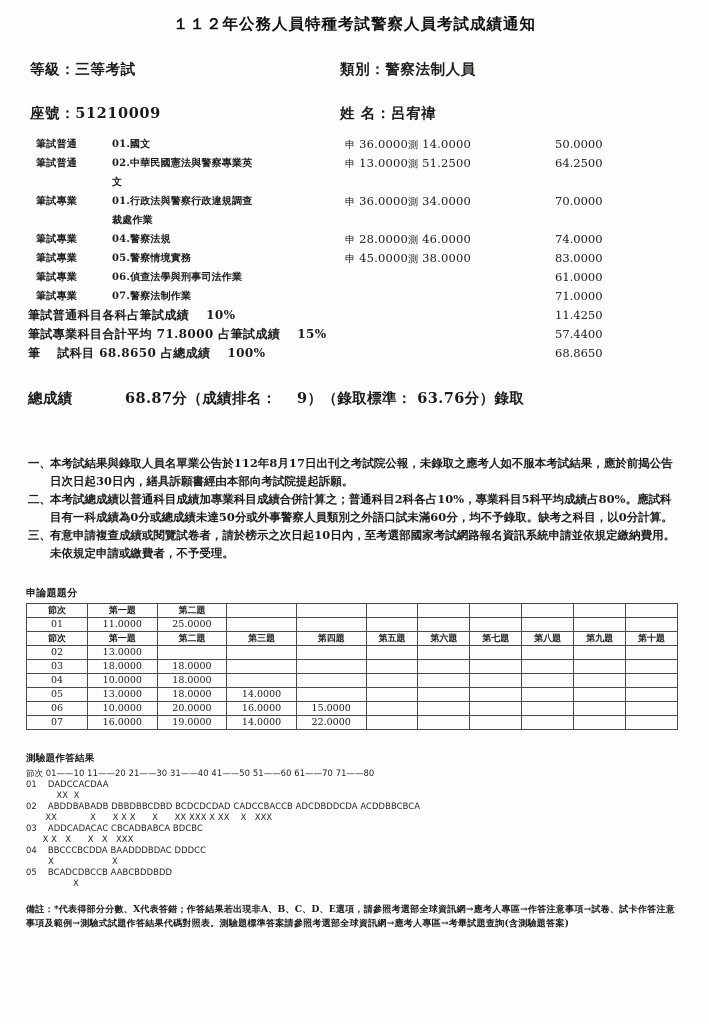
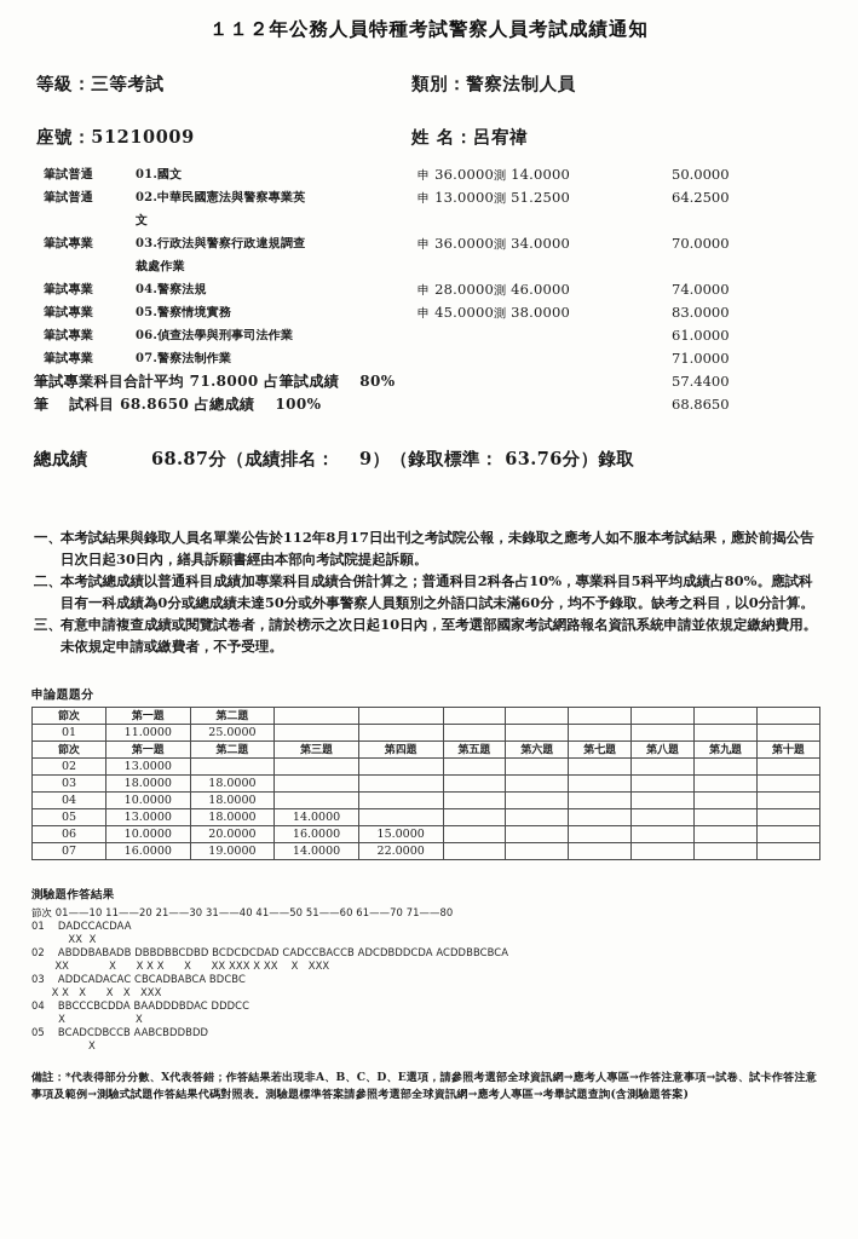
  １１２年公務人員特種考試警察人員考試成績通知
  等級：三等考試
  類別：警察法制人員
  座號：51210009
  姓 名：呂宥禕
  筆試普通
  01.國文
  申 36.0000測 14.0000
  50.0000
  筆試普通
  02.中華民國憲法與警察專業英
  文
  申 13.0000測 51.2500
  64.2500
  筆試專業
- 01.行政法與警察行政違規調查
+ 03.行政法與警察行政違規調查
  裁處作業
  申 36.0000測 34.0000
  70.0000
  筆試專業
  04.警察法規
  申 28.0000測 46.0000
  74.0000
  筆試專業
  05.警察情境實務
  申 45.0000測 38.0000
  83.0000
  筆試專業
  06.偵查法學與刑事司法作業
  61.0000
  筆試專業
  07.警察法制作業
  71.0000
- 筆試普通科目各科占筆試成績 10%
- 11.4250
- 筆試專業科目合計平均 71.8000 占筆試成績 15%
+ 筆試專業科目合計平均 71.8000 占筆試成績 80%
  57.4400
  筆 試科目 68.8650 占總成績 100%
  68.8650
  總成績
  68.87分（成績排名： 9）（錄取標準： 63.76分）錄取
  一、
  本考試結果與錄取人員名單業公告於112年8月17日出刊之考試院公報，未錄取之應考人如不服本考試結果，應於前揭公告日次日起30日內，繕具訴願書經由本部向考試院提起訴願。
  二、
  本考試總成績以普通科目成績加專業科目成績合併計算之；普通科目2科各占10%，專業科目5科平均成績占80%。應試科目有一科成績為0分或總成績未達50分或外事警察人員類別之外語口試未滿60分，均不予錄取。缺考之科目，以0分計算。
  三、
  有意申請複查成績或閱覽試卷者，請於榜示之次日起10日內，至考選部國家考試網路報名資訊系統申請並依規定繳納費用。未依規定申請或繳費者，不予受理。
  申論題題分
  節次	第一題	第二題
  01	11.0000	25.0000
  節次	第一題	第二題	第三題	第四題	第五題	第六題	第七題	第八題	第九題	第十題
  02	13.0000
  03	18.0000	18.0000
  04	10.0000	18.0000
  05	13.0000	18.0000	14.0000
  06	10.0000	20.0000	16.0000	15.0000
  07	16.0000	19.0000	14.0000	22.0000
  測驗題作答結果
  節次 01——10 11——20 21——30 31——40 41——50 51——60 61——70 71——80
  01 DADCCACDAA
  XX X
  02 ABDDBABADB DBBDBBCDBD BCDCDCDAD CADCCBACCB ADCDBDDCDA ACDDBBCBCA
  XX X X X X X XX XXX X XX X XXX
  03 ADDCADACAC CBCADBABCA BDCBC
  X X X X X XXX
  04 BBCCCBCDDA BAADDDBDAC DDDCC
  X X
  05 BCADCDBCCB AABCBDDBDD
  X
  備註：*代表得部分分數、X代表答錯；作答結果若出現非A、B、C、D、E選項，請參照考選部全球資訊網→應考人專區→作答注意事項→試卷、試卡作答注意事項及範例→測驗式試題作答結果代碼對照表。測驗題標準答案請參照考選部全球資訊網→應考人專區→考畢試題查詢(含測驗題答案)
